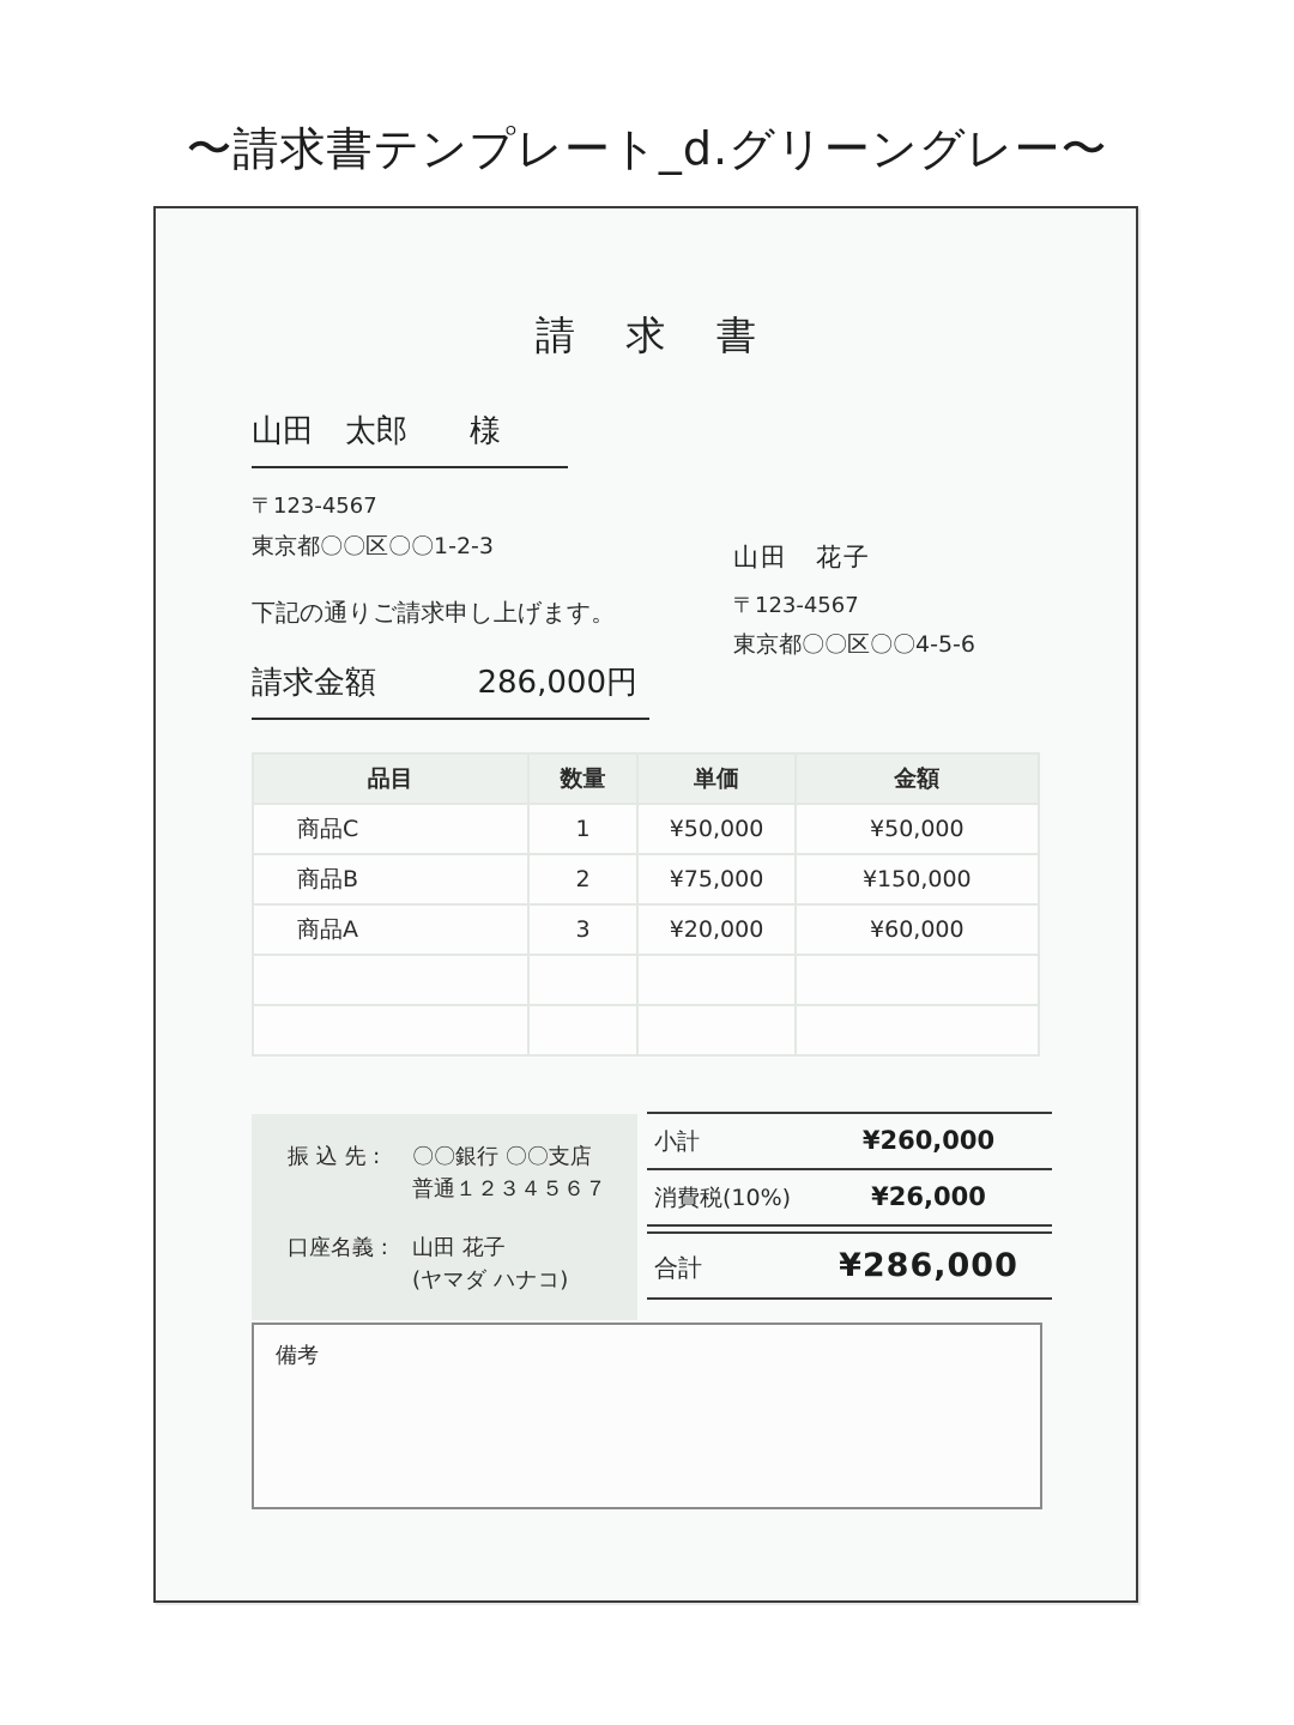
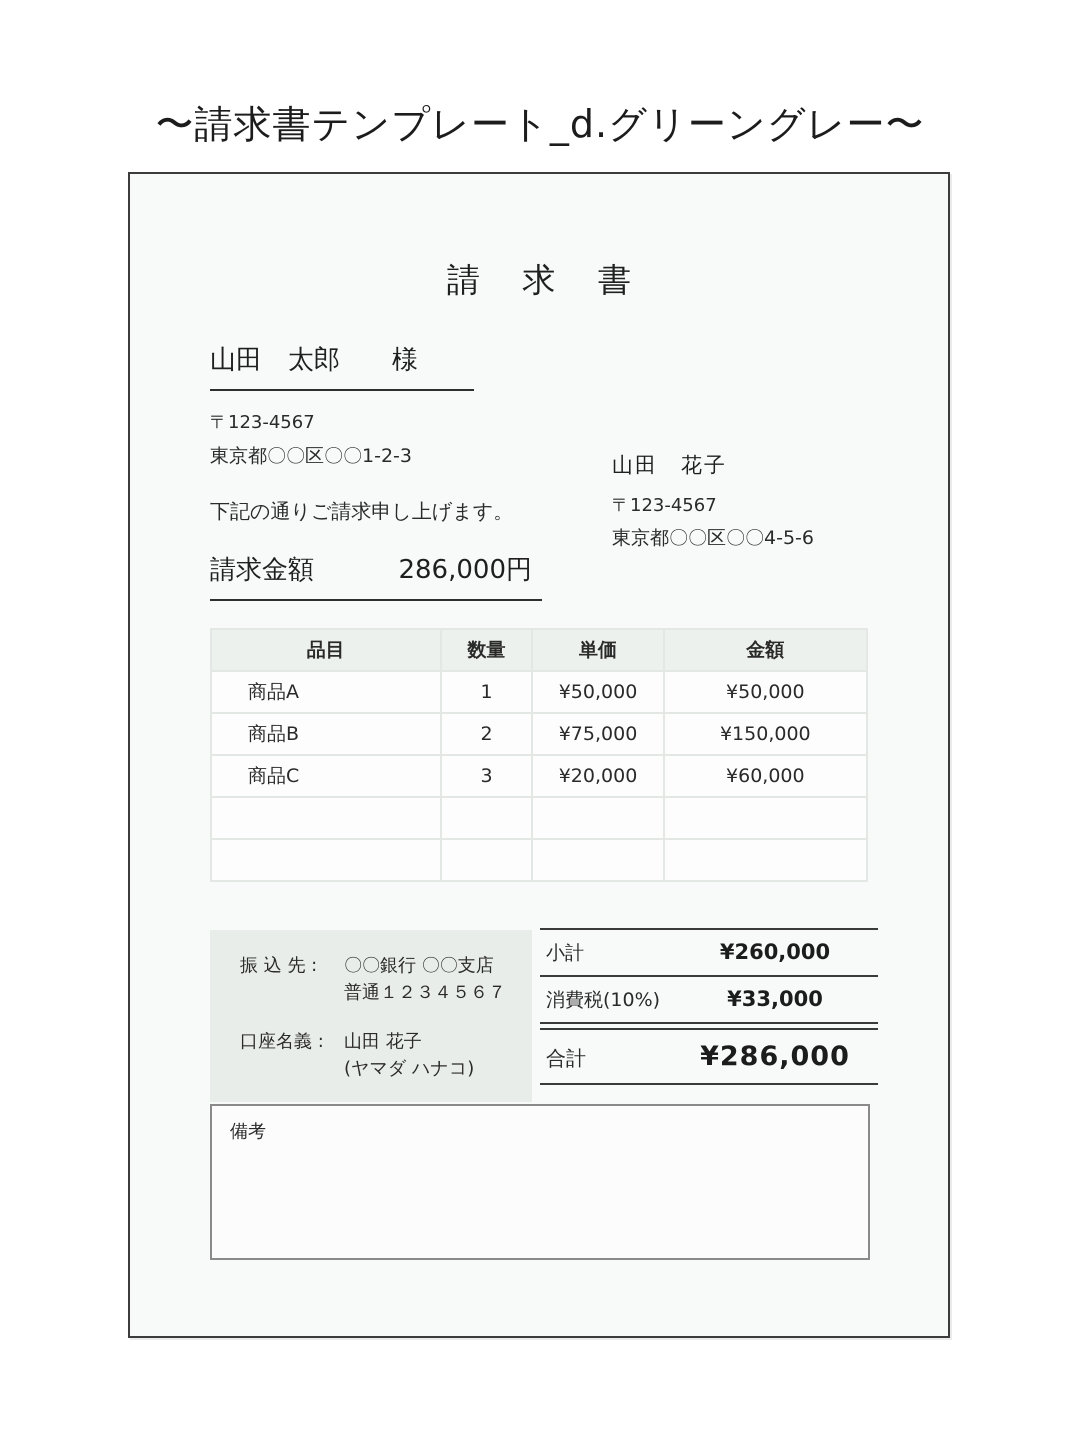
  〜請求書テンプレート_d.グリーングレー〜
  請 求 書
  山田 太郎 様
  〒123-4567
  東京都〇〇区〇〇1-2-3
  山田 花子
  〒123-4567
  東京都〇〇区〇〇4-5-6
  下記の通りご請求申し上げます。
  請求金額
  286,000円
  品目	数量	単価	金額
- 商品C	1	¥50,000	¥50,000
+ 商品A	1	¥50,000	¥50,000
  商品B	2	¥75,000	¥150,000
- 商品A	3	¥20,000	¥60,000
+ 商品C	3	¥20,000	¥60,000
  振 込 先 :
  〇〇銀行 〇〇支店
  普通１２３４５６７
  口座名義 :
  山田 花子
  (ヤマダ ハナコ)
  小計
  ¥260,000
  消費税(10%)
- ¥26,000
+ ¥33,000
  合計
  ¥286,000
  備考
